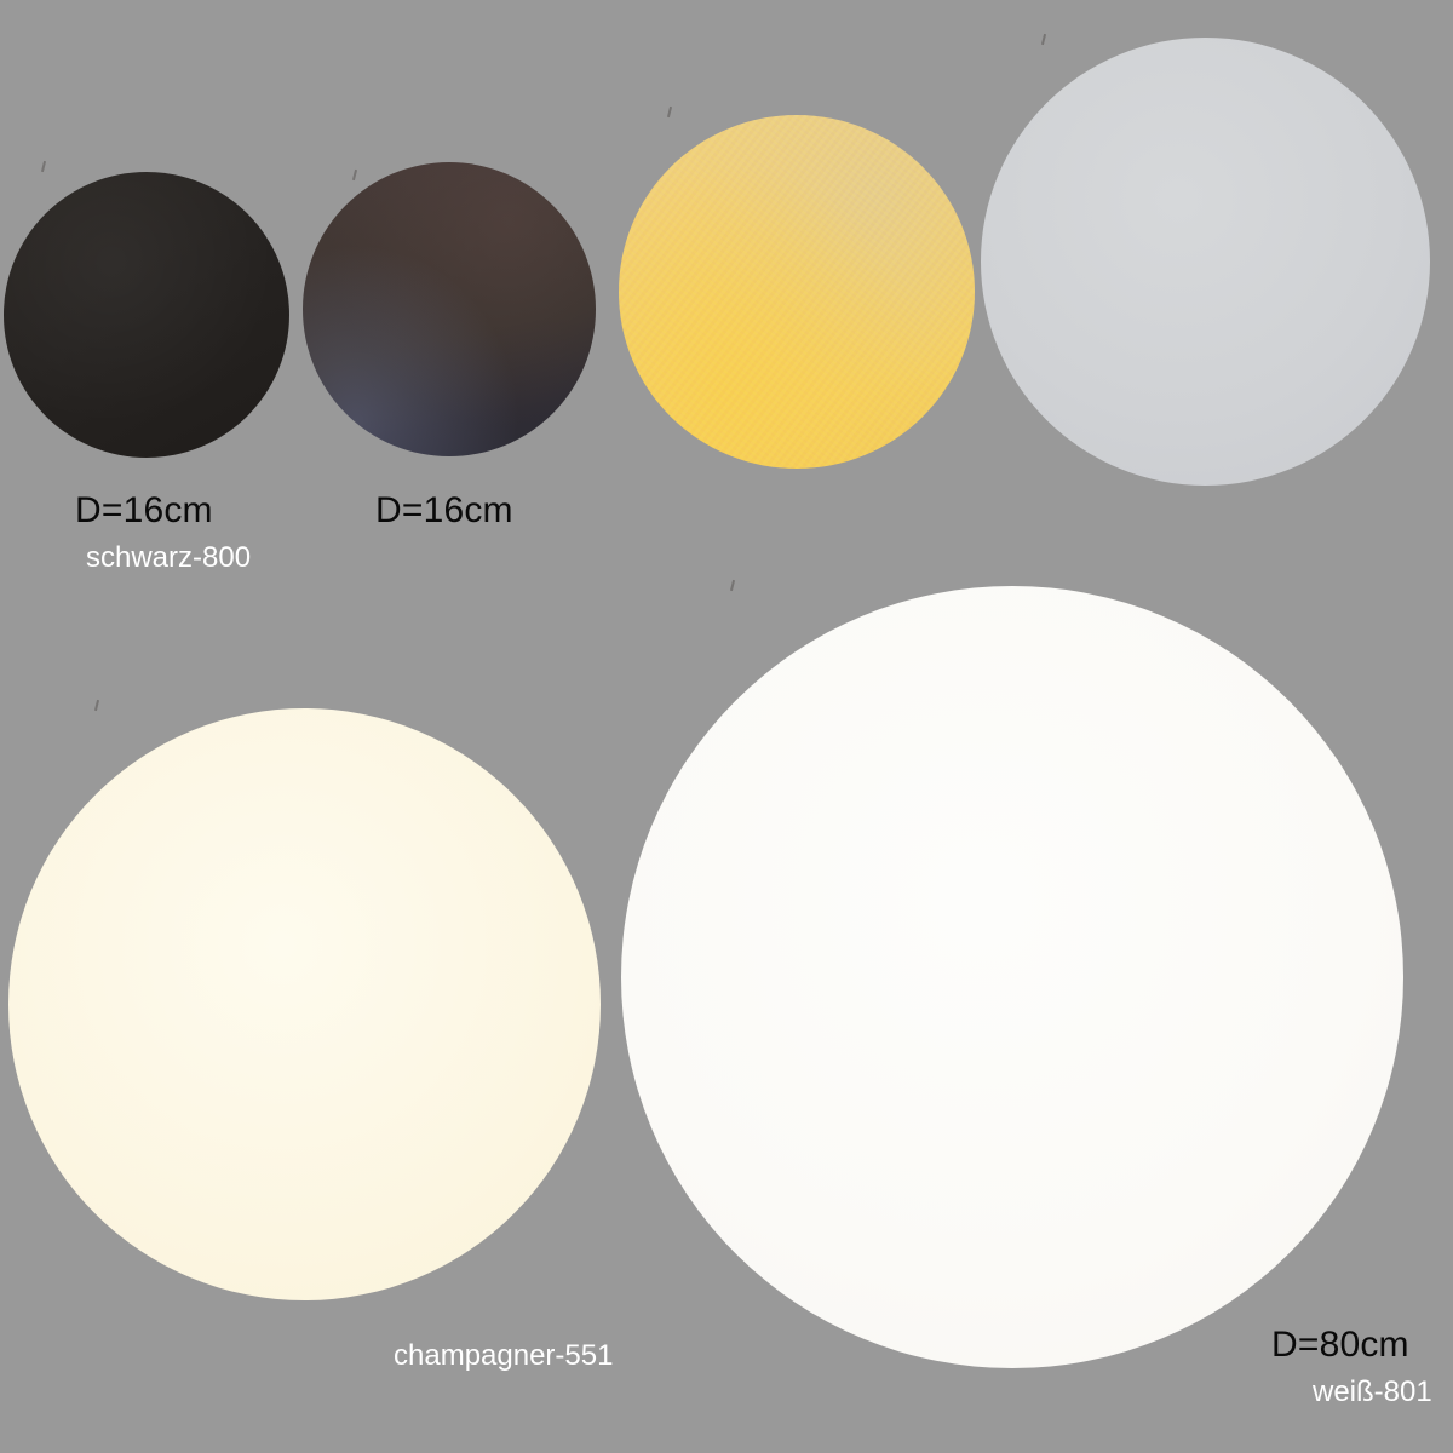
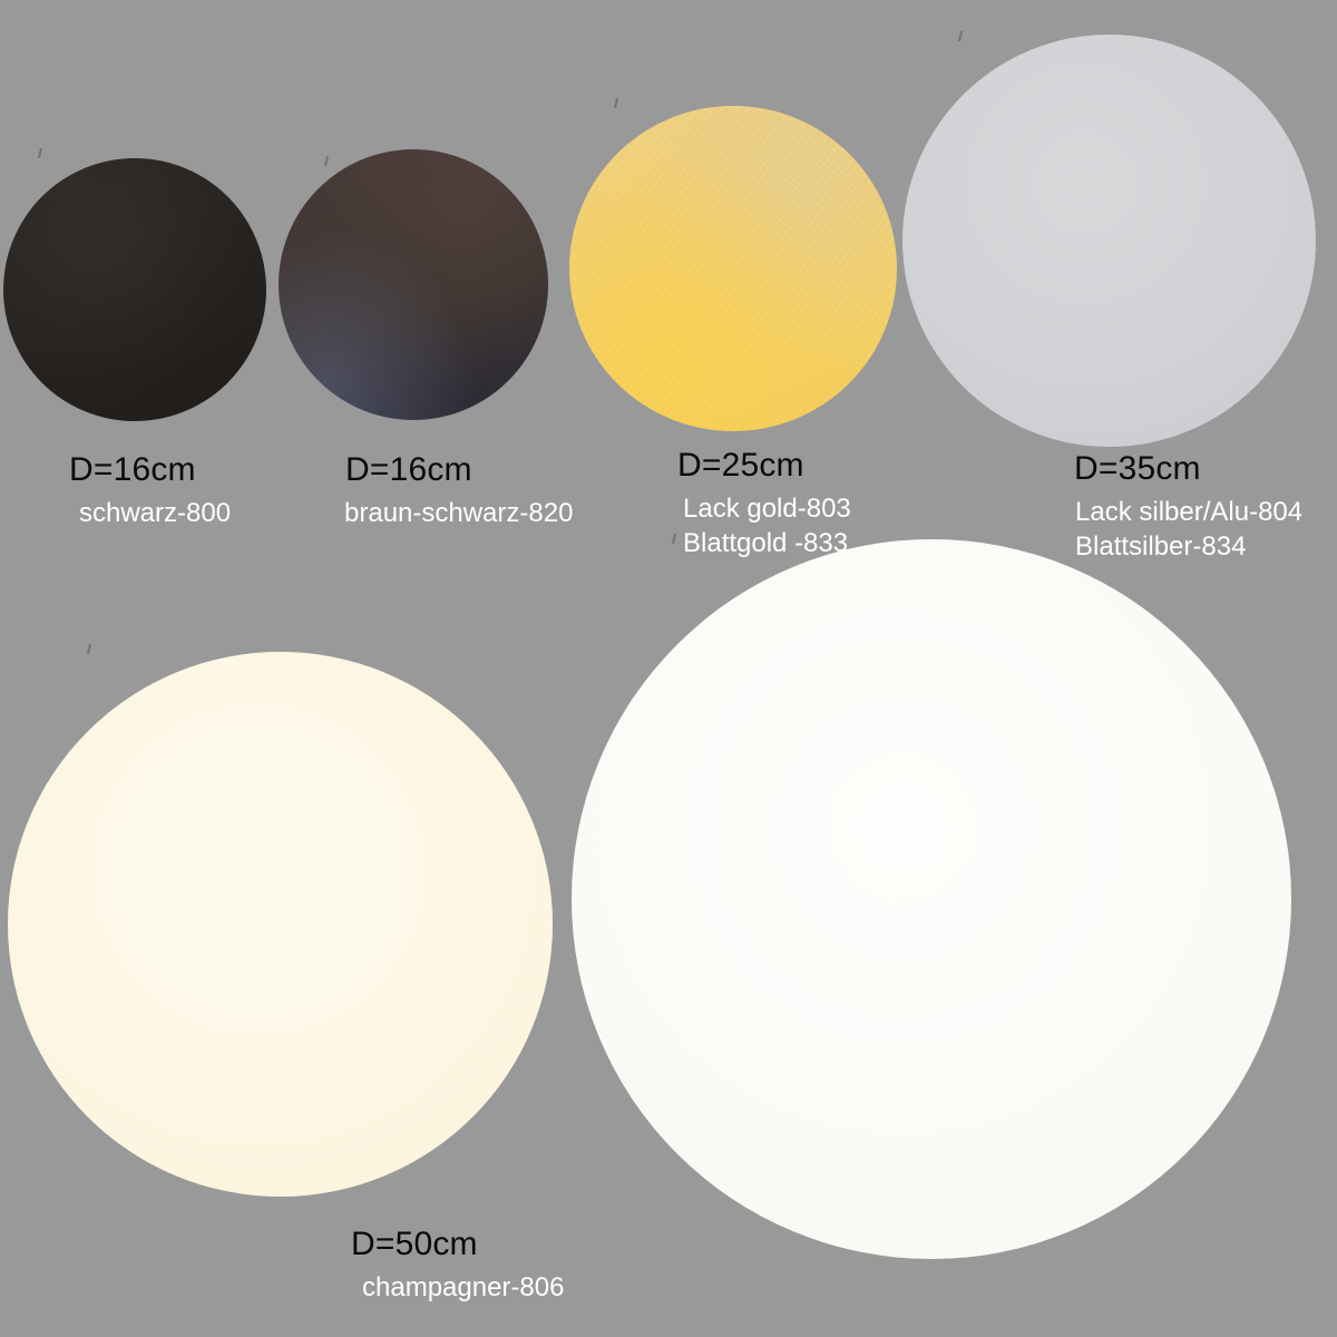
  D=16cm
  schwarz-800
  D=16cm
+ braun-schwarz-820
+ D=25cm
+ Lack gold-803
+ Blattgold -833
+ D=35cm
+ Lack silber/Alu-804
+ Blattsilber-834
+ D=50cm
- champagner-551
+ champagner-806
- D=80cm
- weiß-801
